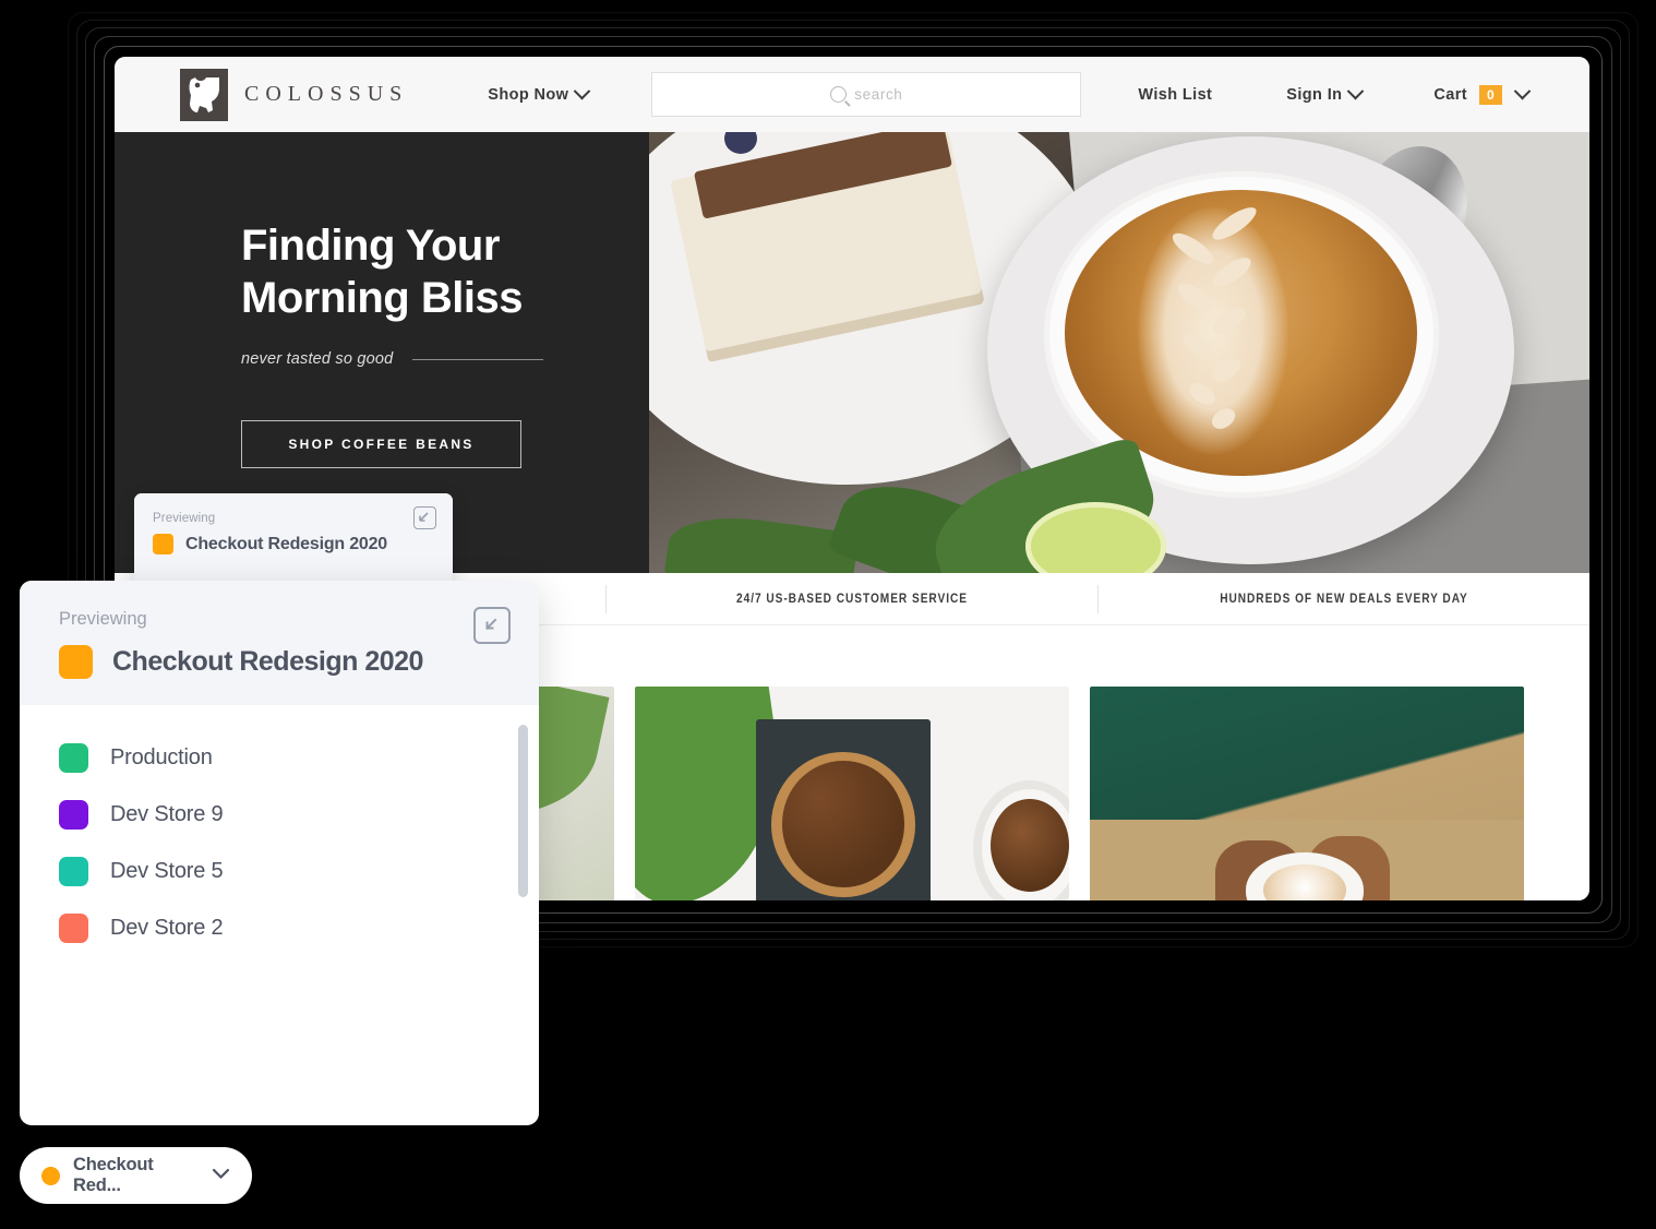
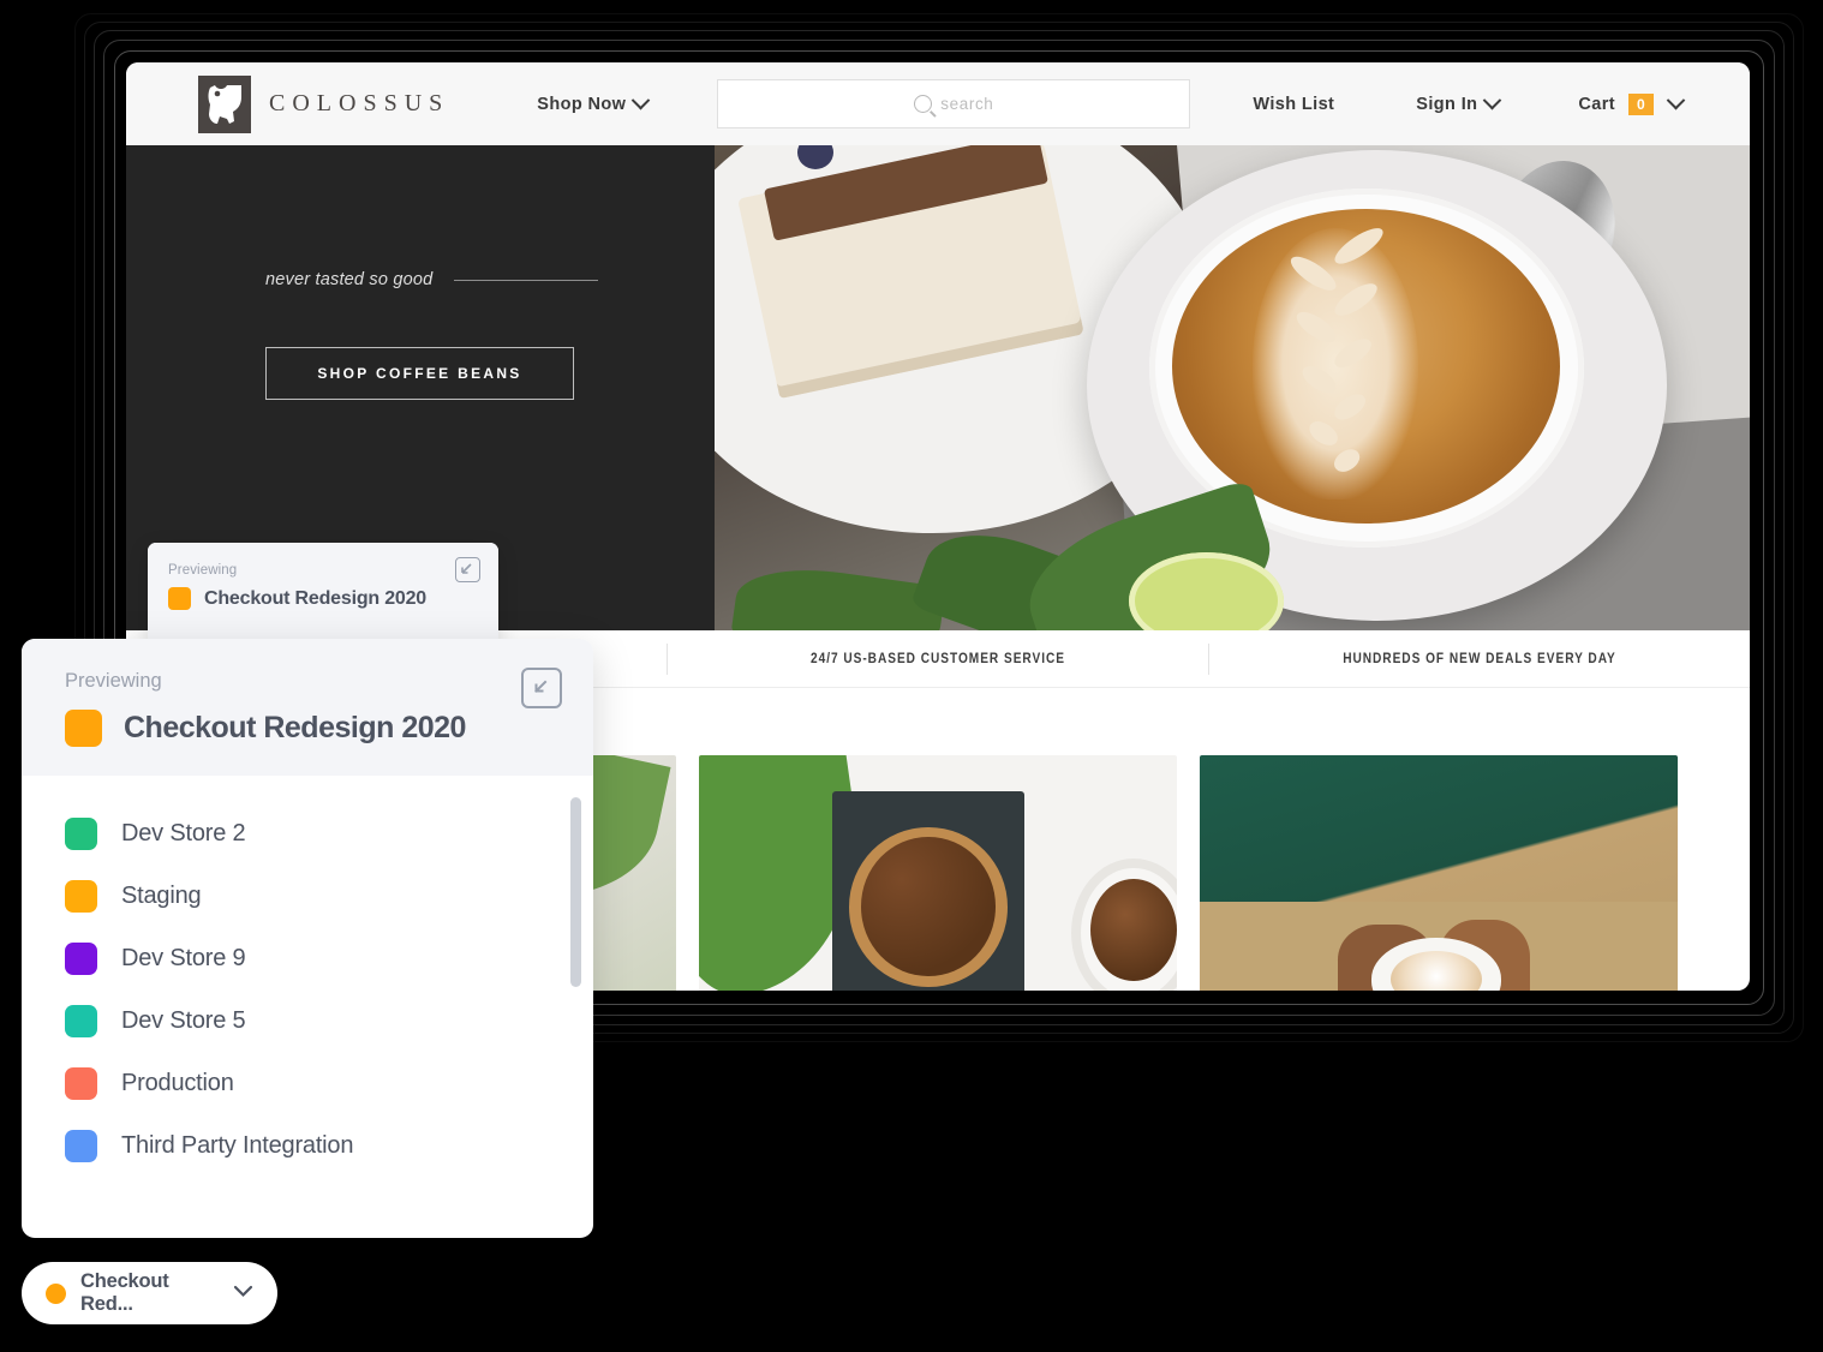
  COLOSSUS
  Shop Now
  search
  Wish List
  Sign In
  Cart
  0
- Finding Your
- Morning Bliss
  never tasted so good
  SHOP COFFEE BEANS
  24/7 US-BASED CUSTOMER SERVICE
  HUNDREDS OF NEW DEALS EVERY DAY
  Previewing
  Checkout Redesign 2020
  Previewing
  Checkout Redesign 2020
- Production
+ Dev Store 2
+ Staging
  Dev Store 9
  Dev Store 5
- Dev Store 2
+ Production
+ Third Party Integration
  Checkout Red...
